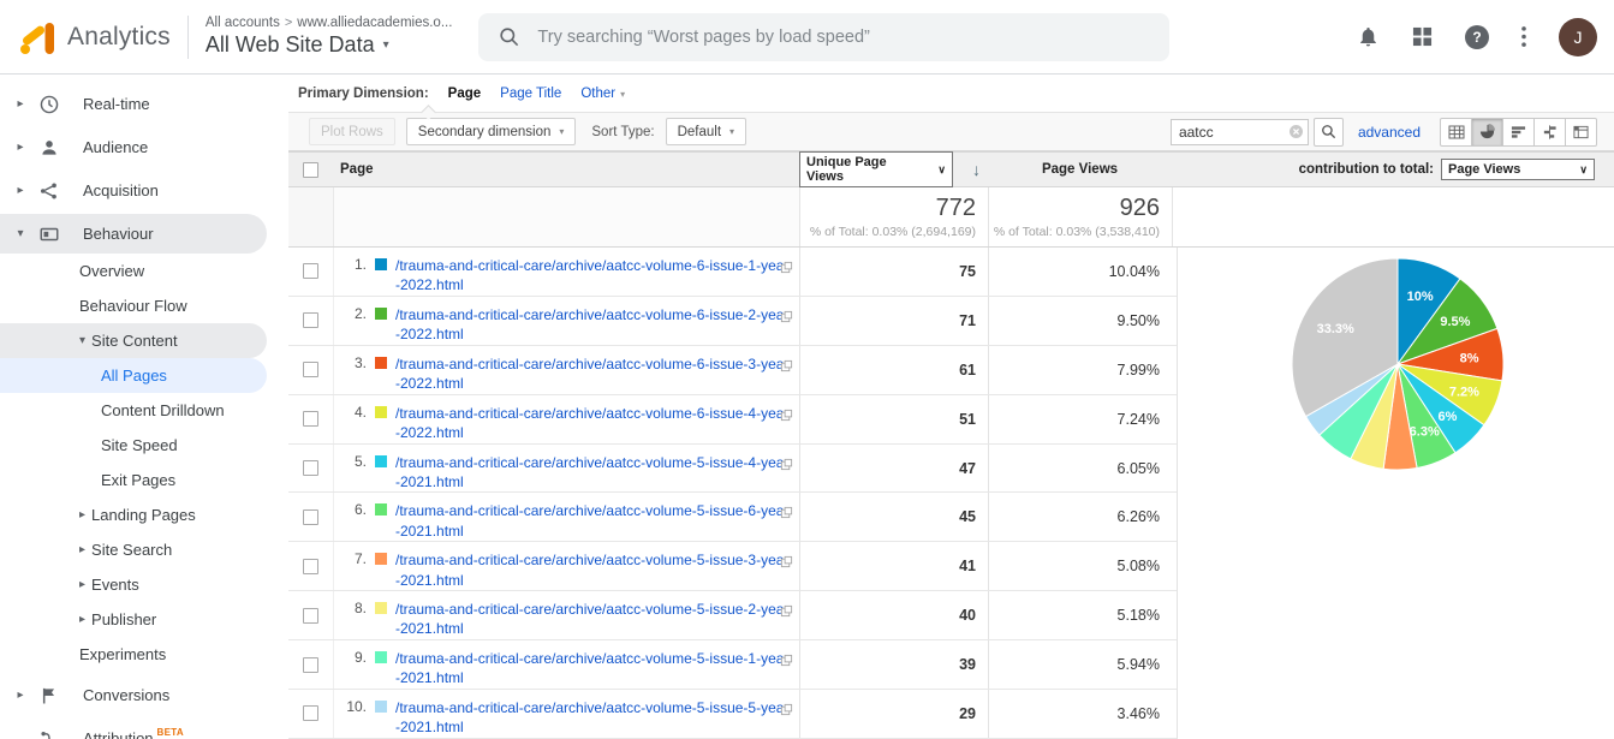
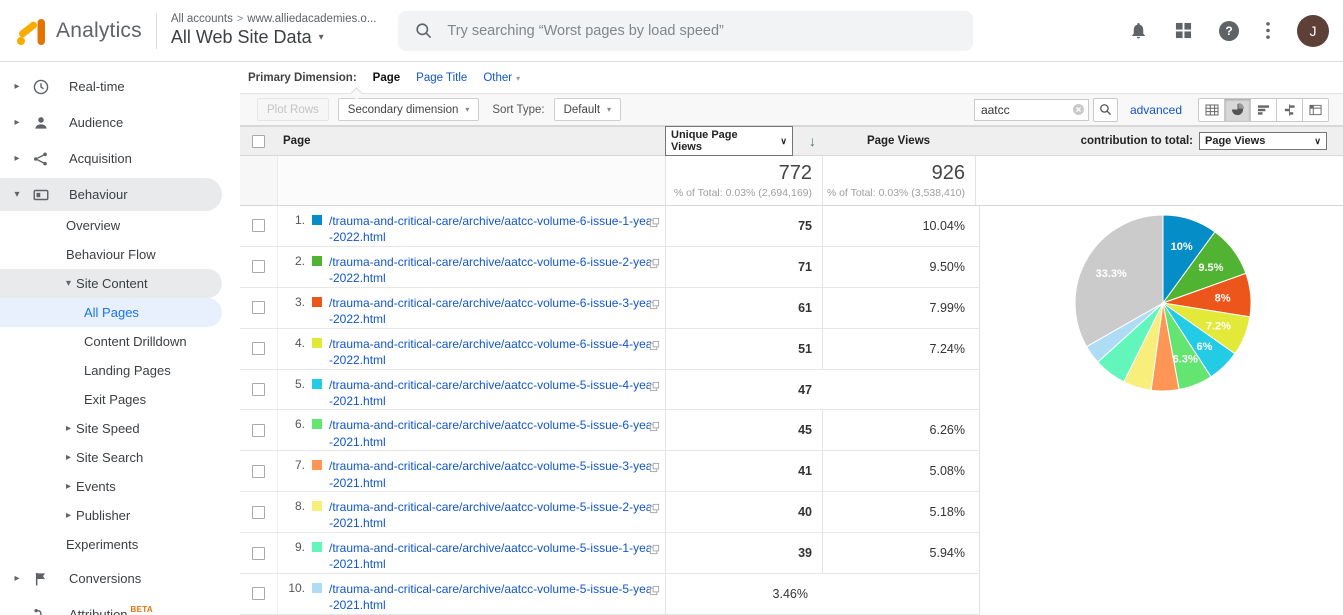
  Analytics
  All accounts
  >
  www.alliedacademies.o...
  All Web Site Data
  ▾
  Try searching “Worst pages by load speed”
  ?
  J
  ▸
  Real-time
  ▸
  Audience
  ▸
  Acquisition
  ▾
  Behaviour
  Overview
  Behaviour Flow
  ▾
  Site Content
  All Pages
  Content Drilldown
- Site Speed
+ Landing Pages
  Exit Pages
  ▸
- Landing Pages
+ Site Speed
  ▸
  Site Search
  ▸
  Events
  ▸
  Publisher
  Experiments
  ▸
  Conversions
  BETA
  Primary Dimension:
  Page
  Page Title
  Other ▾
  Plot Rows
  Secondary dimension
  ▾
  Sort Type:
  Default
  ▾
  aatcc
  advanced
  Page
  Unique Page Views
  ∨
  ↓
  Page Views
  contribution to total:
  Page Views
  ∨
  772
  % of Total: 0.03% (2,694,169)
  926
  % of Total: 0.03% (3,538,410)
  1.
  /trauma-and-critical-care/archive/aatcc-volume-6-issue-1-yea-2022.html
  75
  10.04%
  2.
  /trauma-and-critical-care/archive/aatcc-volume-6-issue-2-yea-2022.html
  71
  9.50%
  3.
  /trauma-and-critical-care/archive/aatcc-volume-6-issue-3-yea-2022.html
  61
  7.99%
  4.
  /trauma-and-critical-care/archive/aatcc-volume-6-issue-4-yea-2022.html
  51
  7.24%
  5.
  /trauma-and-critical-care/archive/aatcc-volume-5-issue-4-yea-2021.html
  47
- 6.05%
  6.
  /trauma-and-critical-care/archive/aatcc-volume-5-issue-6-yea-2021.html
  45
  6.26%
  7.
  /trauma-and-critical-care/archive/aatcc-volume-5-issue-3-yea-2021.html
  41
  5.08%
  8.
  /trauma-and-critical-care/archive/aatcc-volume-5-issue-2-yea-2021.html
  40
  5.18%
  9.
  /trauma-and-critical-care/archive/aatcc-volume-5-issue-1-yea-2021.html
  39
  5.94%
  10.
  /trauma-and-critical-care/archive/aatcc-volume-5-issue-5-yea-2021.html
- 29
  3.46%
  10%
  9.5%
  8%
  7.2%
  6%
  6.3%
  33.3%
